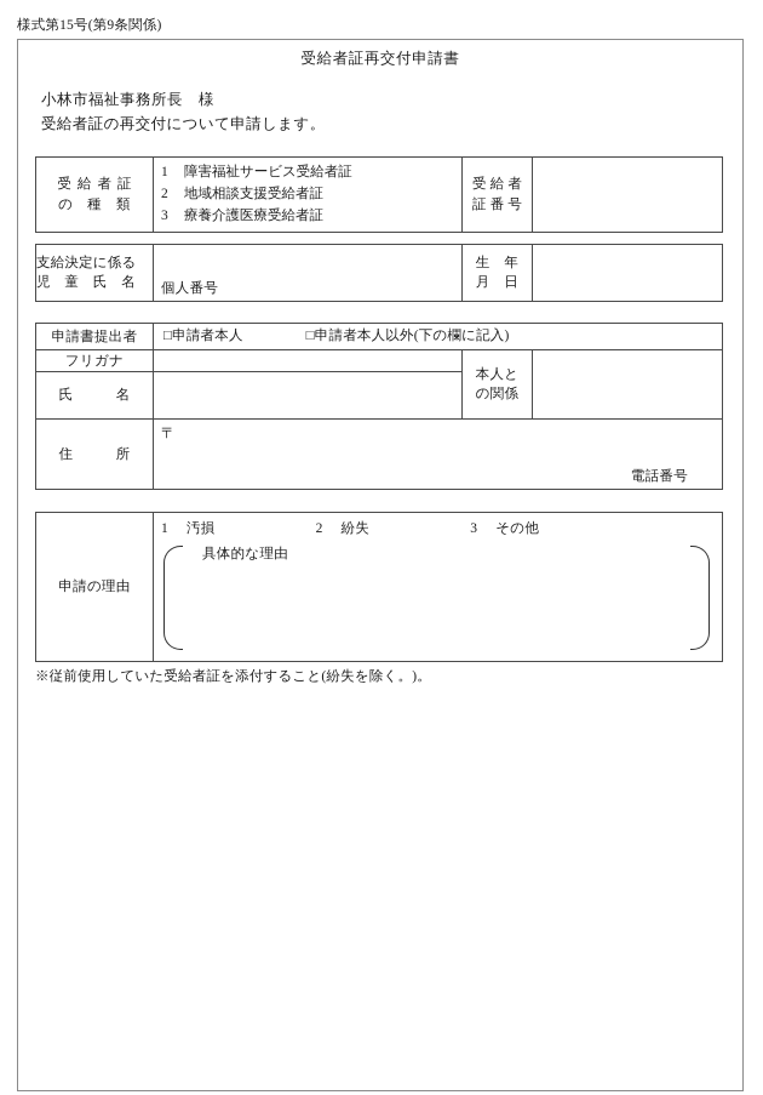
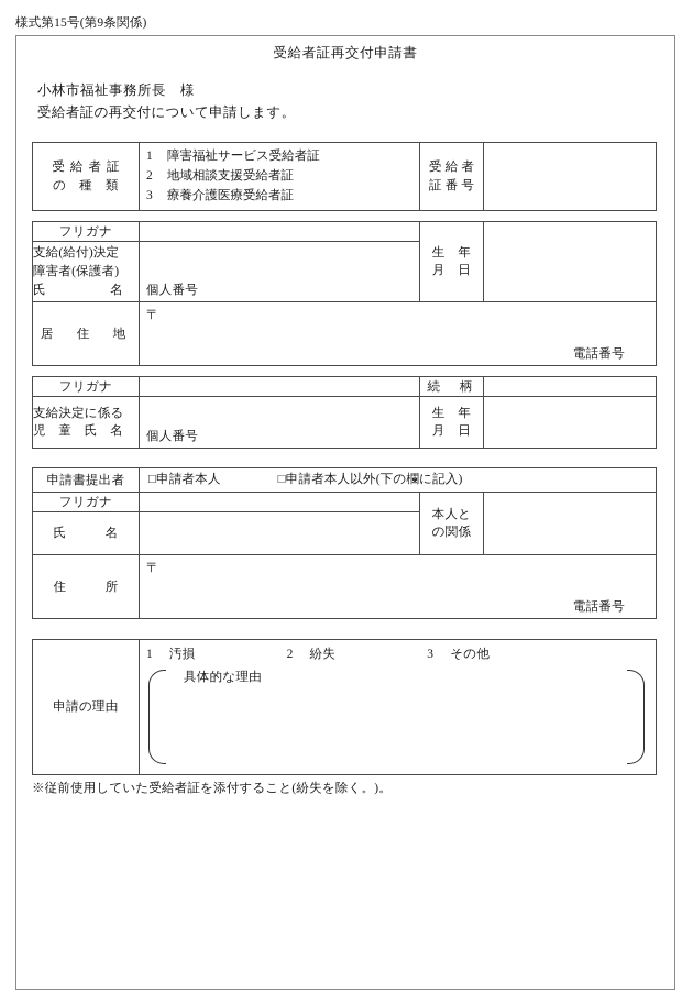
  様式第15号(第9条関係)
  受給者証再交付申請書
  小林市福祉事務所長 様
  受給者証の再交付について申請します。
  受給者証 の 種 類	1 障害福祉サービス受給者証 2 地域相談支援受給者証 3 療養介護医療受給者証	受給者 証番号
+ フリガナ		生 年 月 日
+ 支給(給付)決定 障害者(保護者) 氏 名	個人番号
+ 居 住 地	〒 電話番号
+ フリガナ		続 柄
  支給決定に係る 児 童 氏 名	個人番号	生 年 月 日
  申請書提出者	□申請者本人 □申請者本人以外(下の欄に記入)
  フリガナ		本人と の関係
  氏 名
  住 所	〒 電話番号
  申請の理由	1 汚損 2 紛失 3 その他 具体的な理由
  ※従前使用していた受給者証を添付すること(紛失を除く。)。
